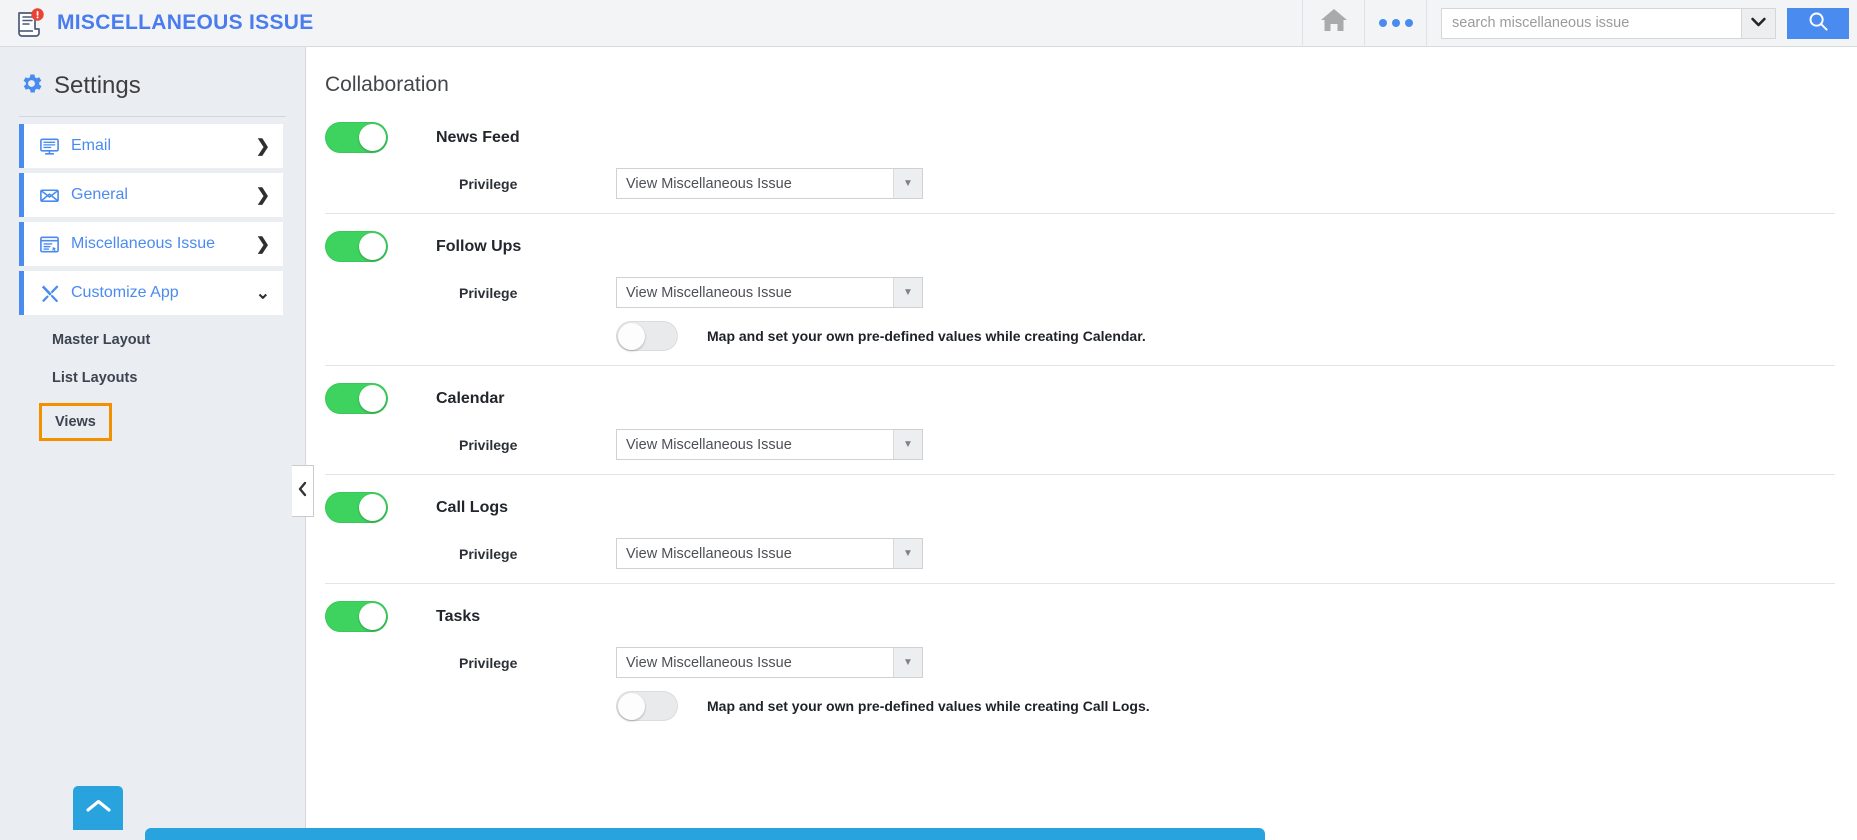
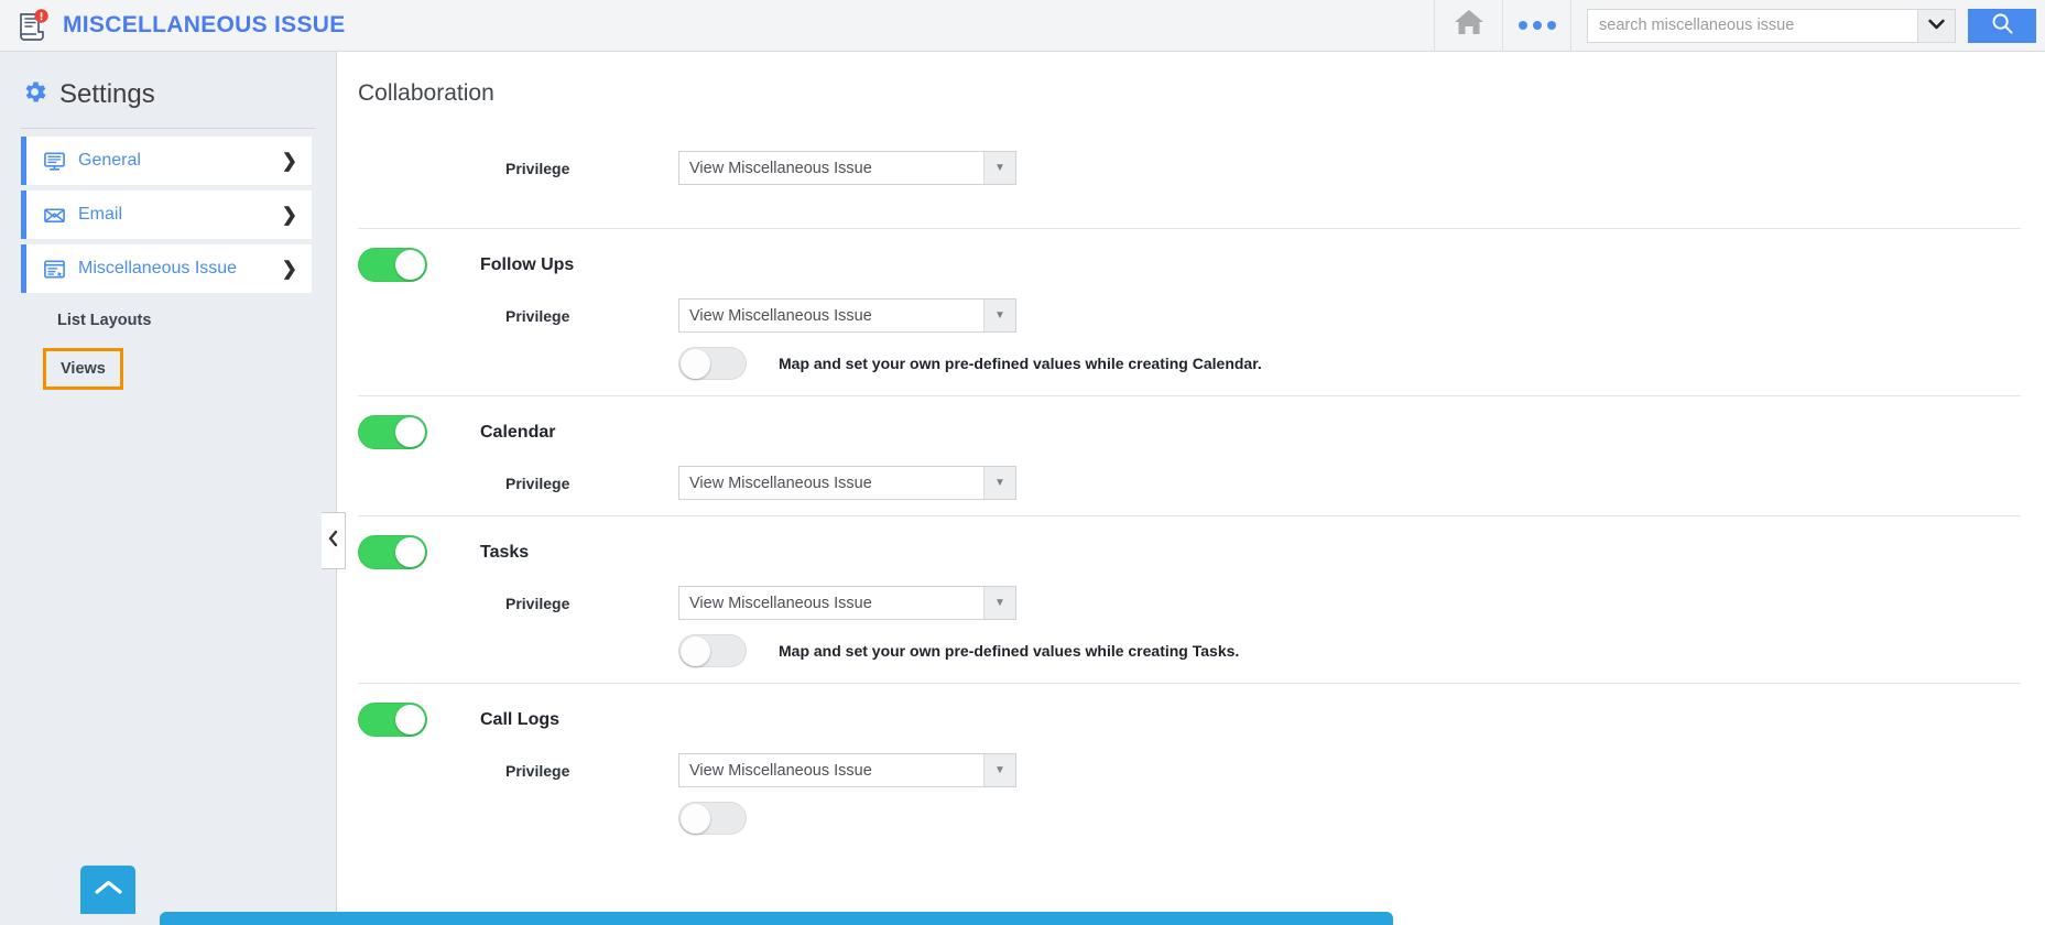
  MISCELLANEOUS ISSUE
  search miscellaneous issue
  Settings
- Email
+ General
  ❯
- General
+ Email
  ❯
  Miscellaneous Issue
  ❯
- Customize App
- ⌄
- Master Layout
  List Layouts
  Views
  Collaboration
- News Feed
  Privilege
  View Miscellaneous Issue
  ▼
  Follow Ups
  Privilege
  View Miscellaneous Issue
  ▼
  Map and set your own pre-defined values while creating Calendar.
  Calendar
  Privilege
  View Miscellaneous Issue
  ▼
- Call Logs
+ Tasks
  Privilege
  View Miscellaneous Issue
  ▼
+ Map and set your own pre-defined values while creating Tasks.
- Tasks
+ Call Logs
  Privilege
  View Miscellaneous Issue
  ▼
- Map and set your own pre-defined values while creating Call Logs.
